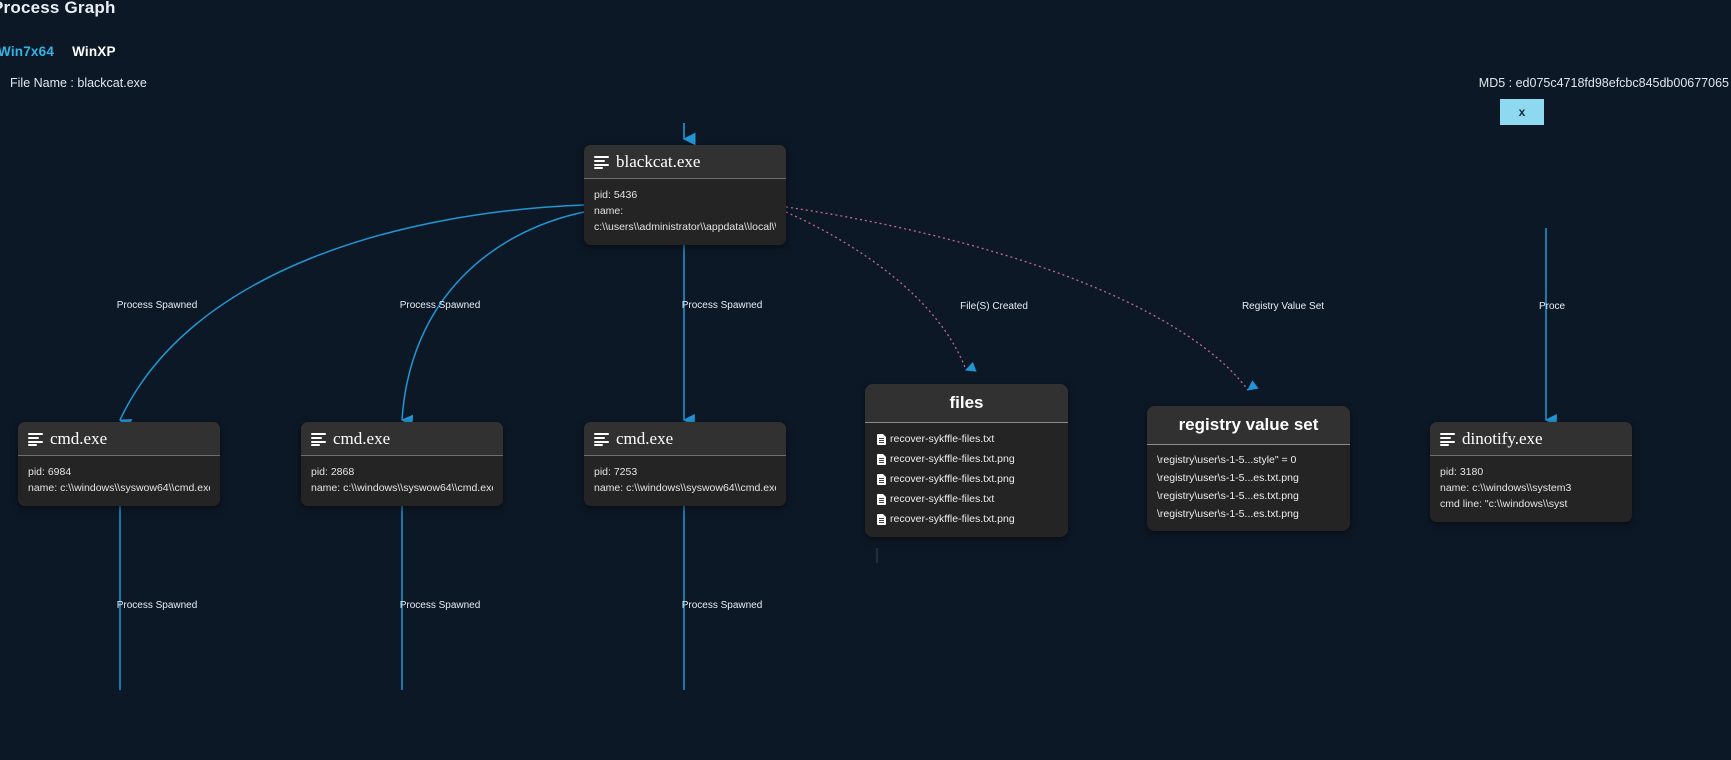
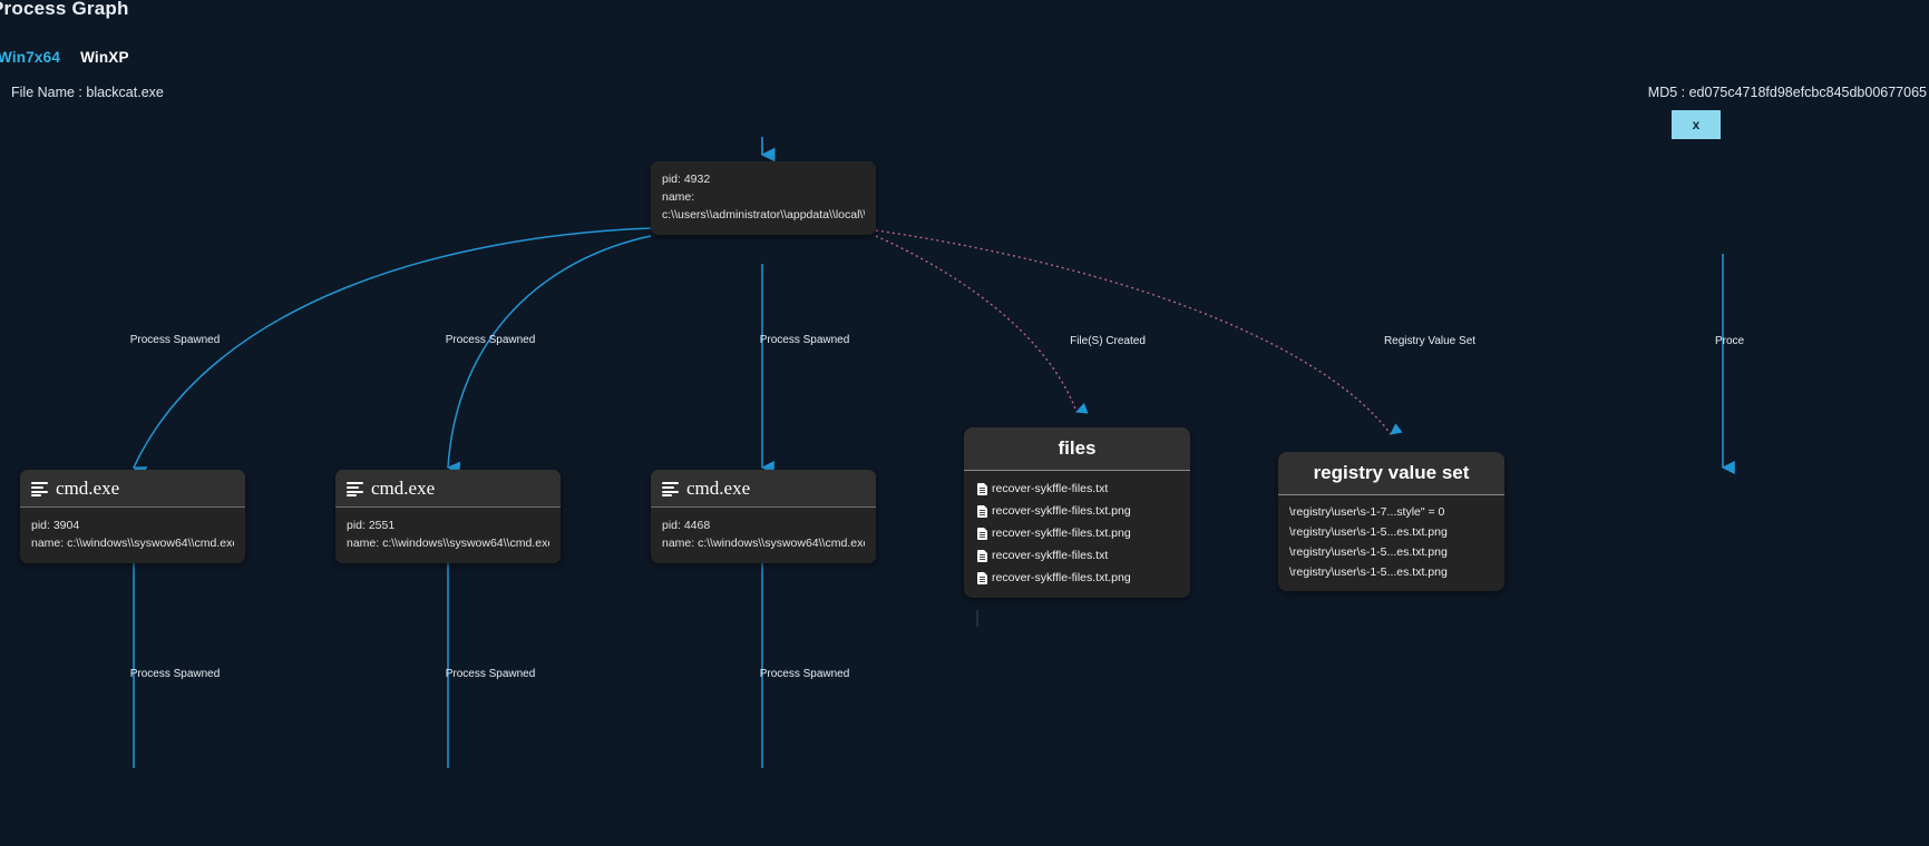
  rocess Graph
  Win7x64
  WinXP
  File Name : blackcat.exe
  MD5 : ed075c4718fd98efcbc845db00677065
  x
  Process Spawned
  Process Spawned
  Process Spawned
  File(S) Created
  Registry Value Set
  Proce
  Process Spawned
  Process Spawned
  Process Spawned
- blackcat.exe
- pid: 5436
+ pid: 4932
  name: c:\\users\\administrator\\appdata\\local\\
  cmd.exe
- pid: 6984
+ pid: 3904
  name: c:\\windows\\syswow64\\cmd.ex
  cmd.exe
- pid: 2868
+ pid: 2551
  name: c:\\windows\\syswow64\\cmd.ex
  cmd.exe
- pid: 7253
+ pid: 4468
  name: c:\\windows\\syswow64\\cmd.ex
  files
  recover-sykffle-files.txt
  recover-sykffle-files.txt.png
  recover-sykffle-files.txt.png
  recover-sykffle-files.txt
  recover-sykffle-files.txt.png
  registry value set
- \registry\user\s-1-5...style" = 0
+ \registry\user\s-1-7...style" = 0
  \registry\user\s-1-5...es.txt.png
  \registry\user\s-1-5...es.txt.png
  \registry\user\s-1-5...es.txt.png
- dinotify.exe
- pid: 3180
- name: c:\\windows\\system3
- cmd line: "c:\\windows\\syst
